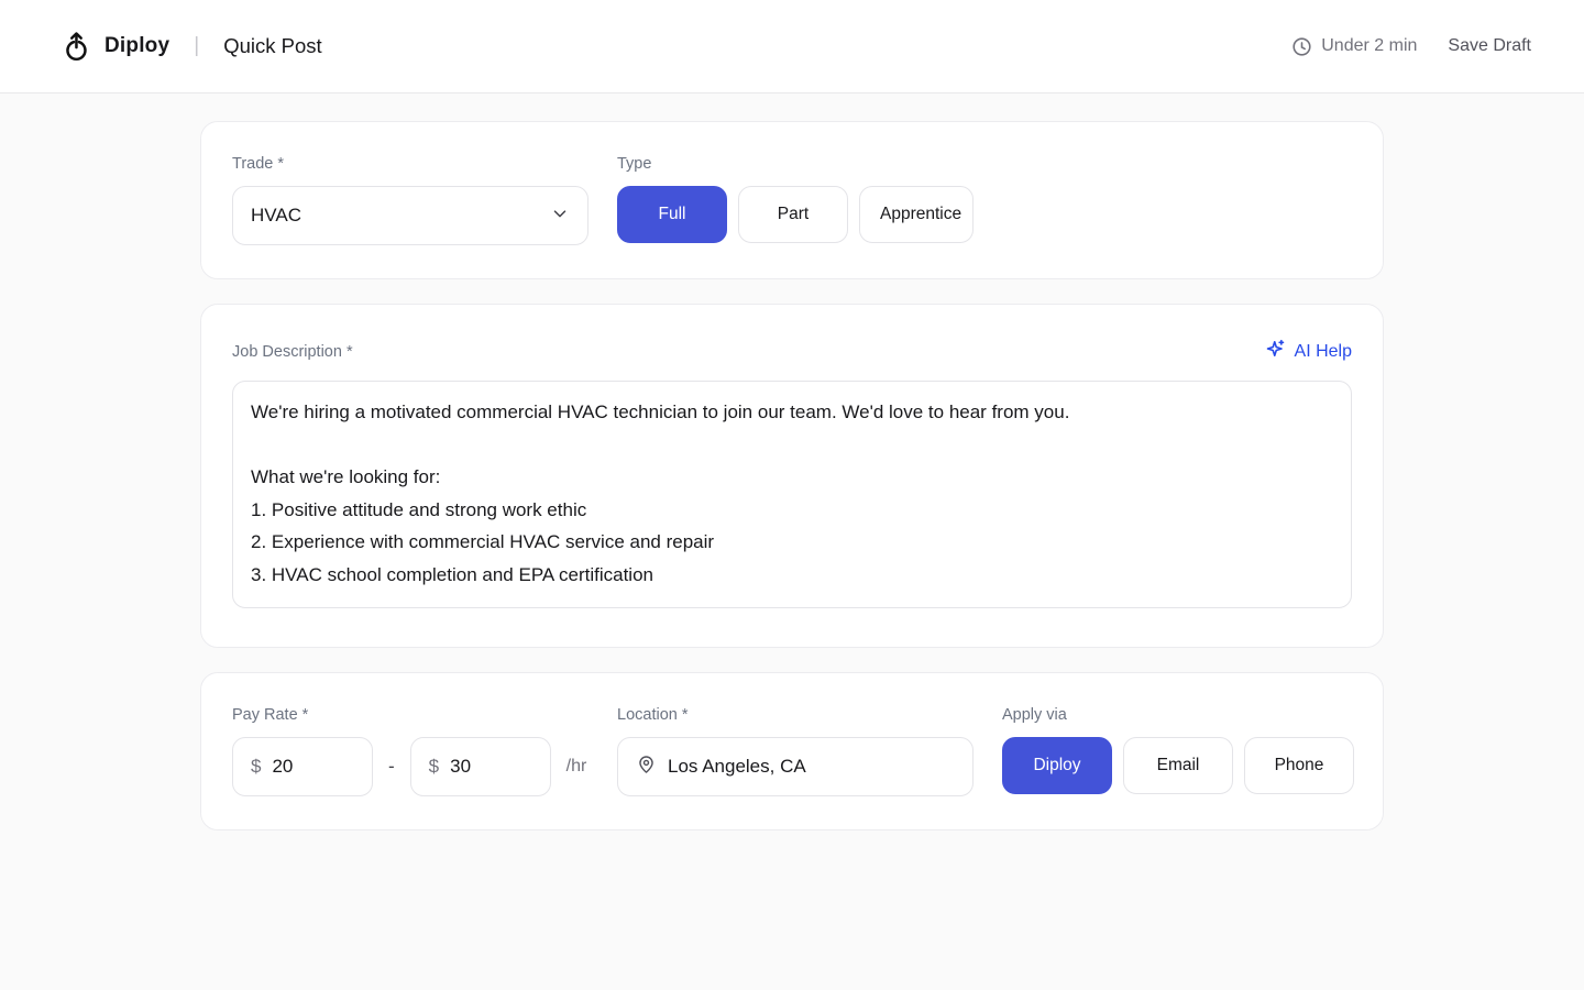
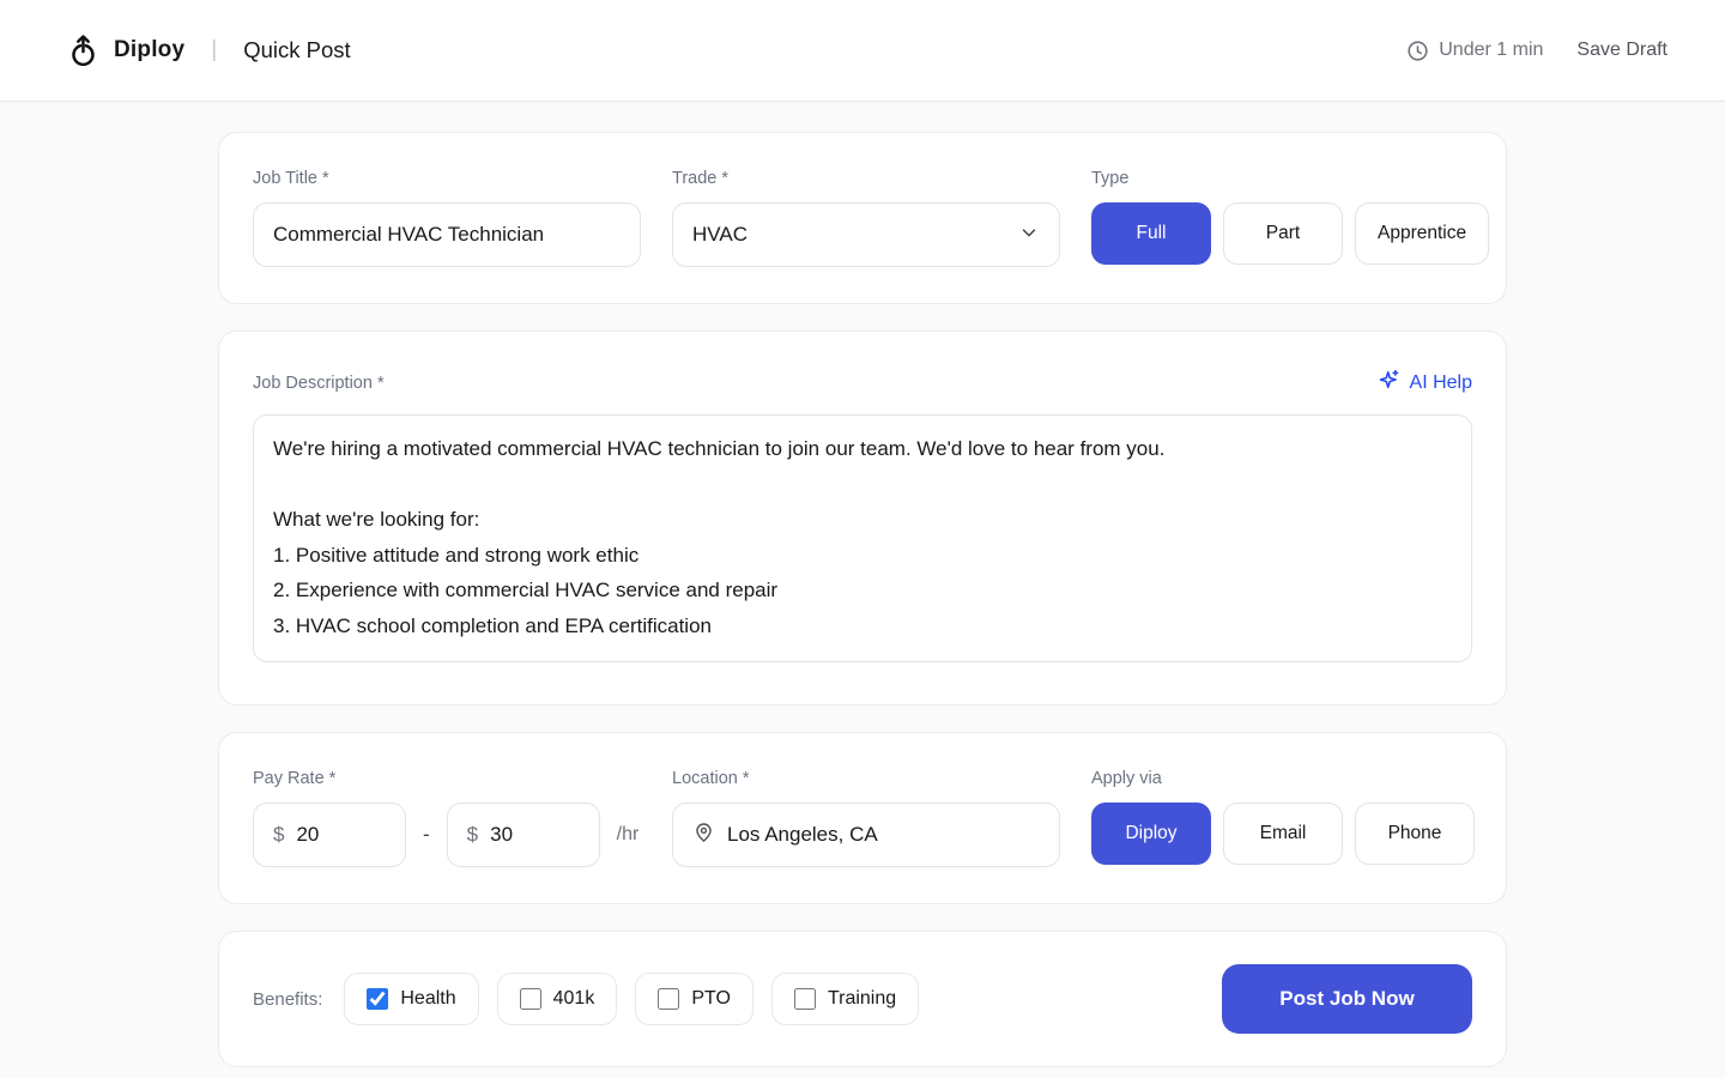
  Diploy
  |
  Quick Post
- Under 2 min
+ Under 1 min
  Save Draft
+ Job Title *
+ Commercial HVAC Technician
  Trade *
  HVAC
  Type
  Full
  Part
  Apprentice
  Job Description *
  AI Help
  We're hiring a motivated commercial HVAC technician to join our team. We'd love to hear from you.
  What we're looking for:
  1. Positive attitude and strong work ethic
  2. Experience with commercial HVAC service and repair
  3. HVAC school completion and EPA certification
  Pay Rate *
  $
  20
  -
  $
  30
  /hr
  Location *
  Los Angeles, CA
  Apply via
  Diploy
  Email
  Phone
+ Benefits:
+ Health
+ 401k
+ PTO
+ Training
+ Post Job Now
